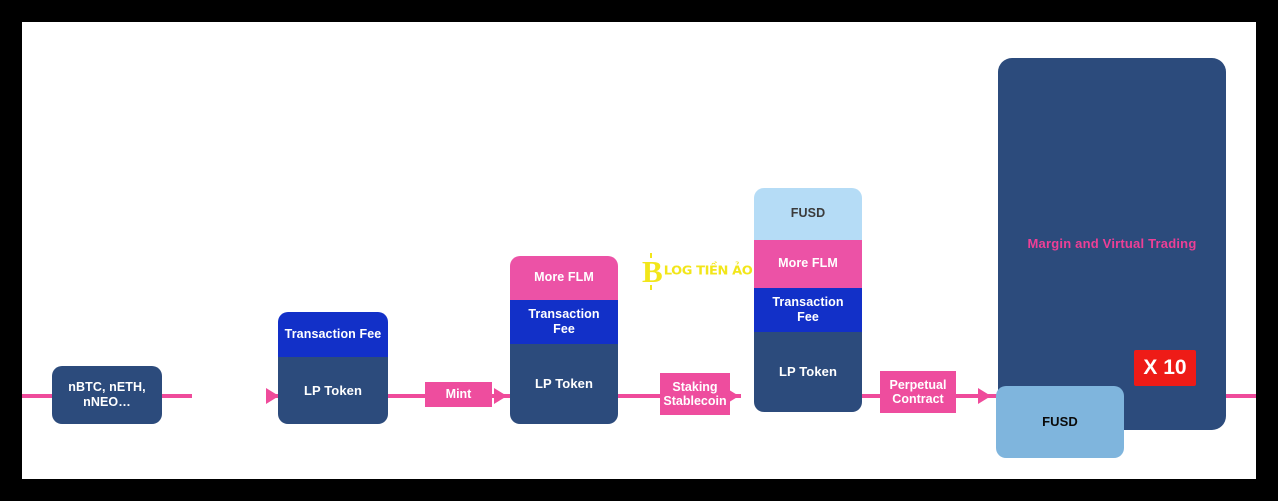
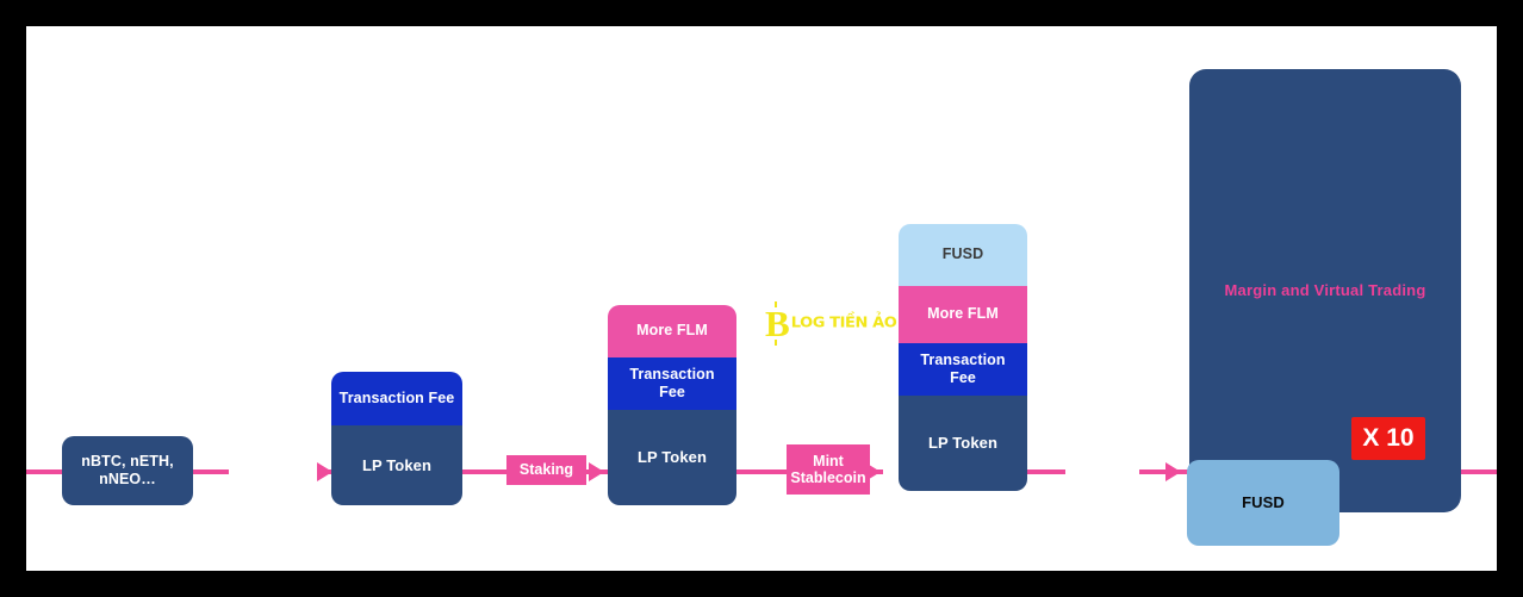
  nBTC, nETH, nNEO…
  Transaction Fee
  LP Token
- Mint
+ Staking
  More FLM
  Transaction Fee
  LP Token
  B
  LOG TIỀN ẢO
- Staking
+ Mint
  Stablecoin
  FUSD
  More FLM
  Transaction Fee
  LP Token
- Perpetual
- Contract
  Margin and Virtual Trading
  X 10
  FUSD
